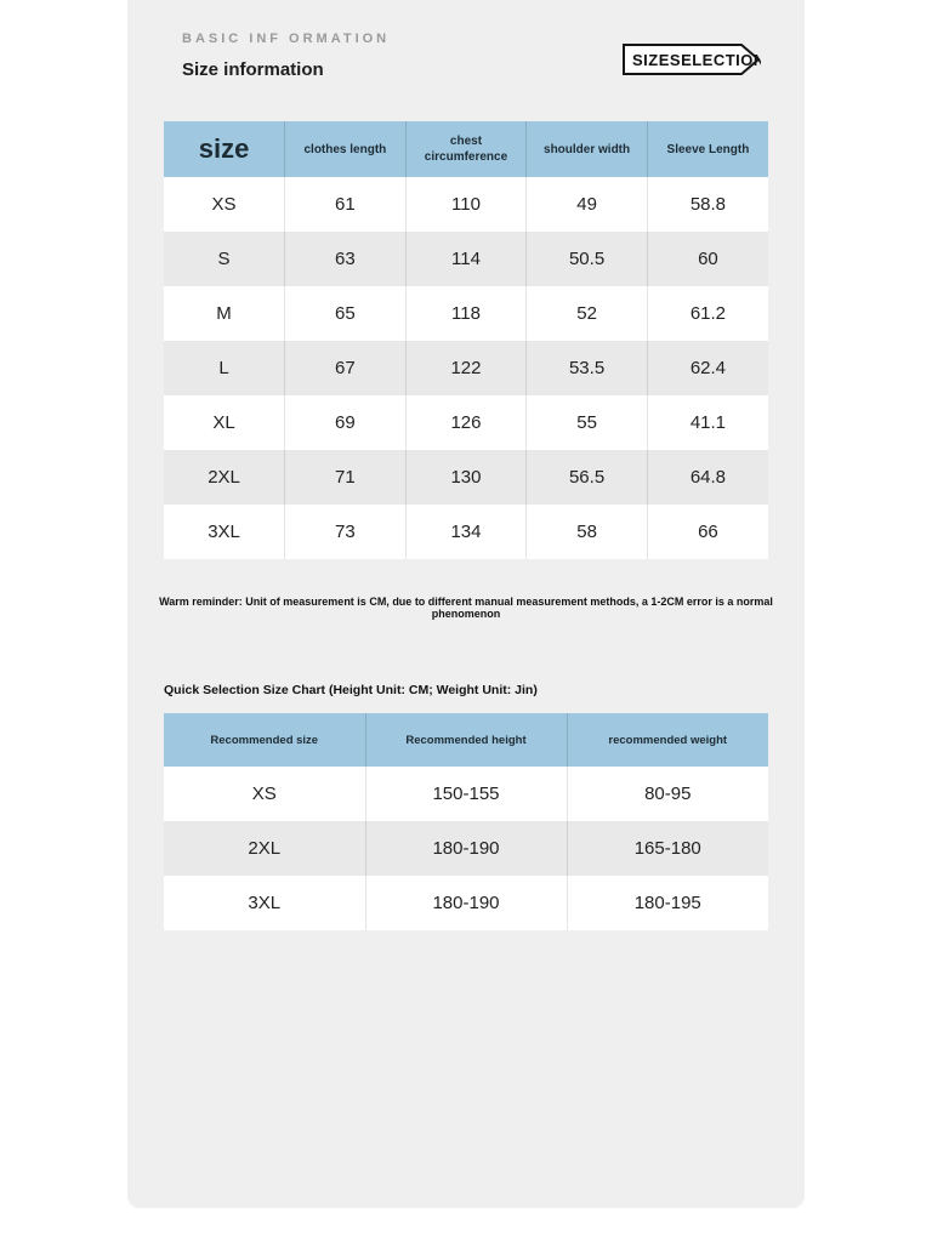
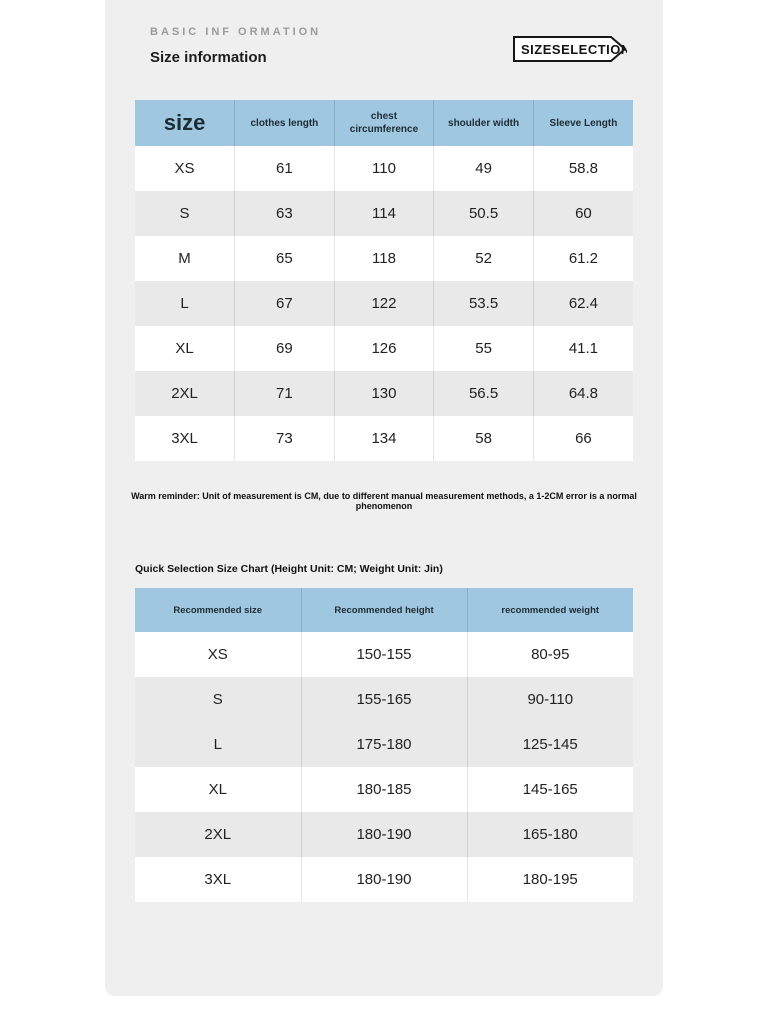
  BASIC INF ORMATION
  Size information
  SIZESELECTION
  size	clothes length	chest circumference	shoulder width	Sleeve Length
  XS	61	110	49	58.8
  S	63	114	50.5	60
  M	65	118	52	61.2
  L	67	122	53.5	62.4
  XL	69	126	55	41.1
  2XL	71	130	56.5	64.8
  3XL	73	134	58	66
  Warm reminder: Unit of measurement is CM, due to different manual measurement methods, a 1-2CM error is a normal phenomenon
  Quick Selection Size Chart (Height Unit: CM; Weight Unit: Jin)
  Recommended size	Recommended height	recommended weight
  XS	150-155	80-95
+ S	155-165	90-110
+ L	175-180	125-145
+ XL	180-185	145-165
  2XL	180-190	165-180
  3XL	180-190	180-195
